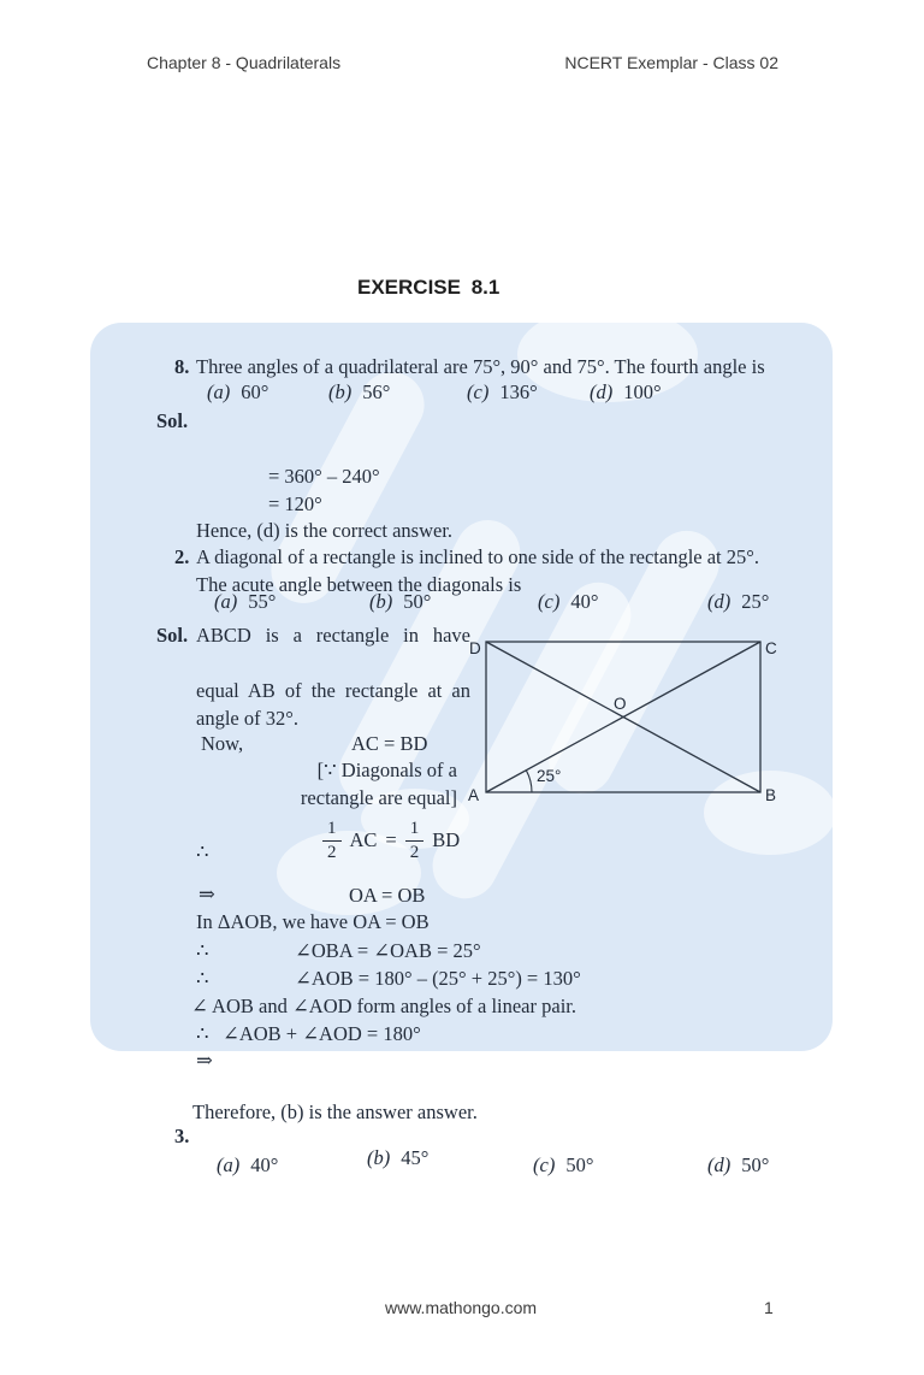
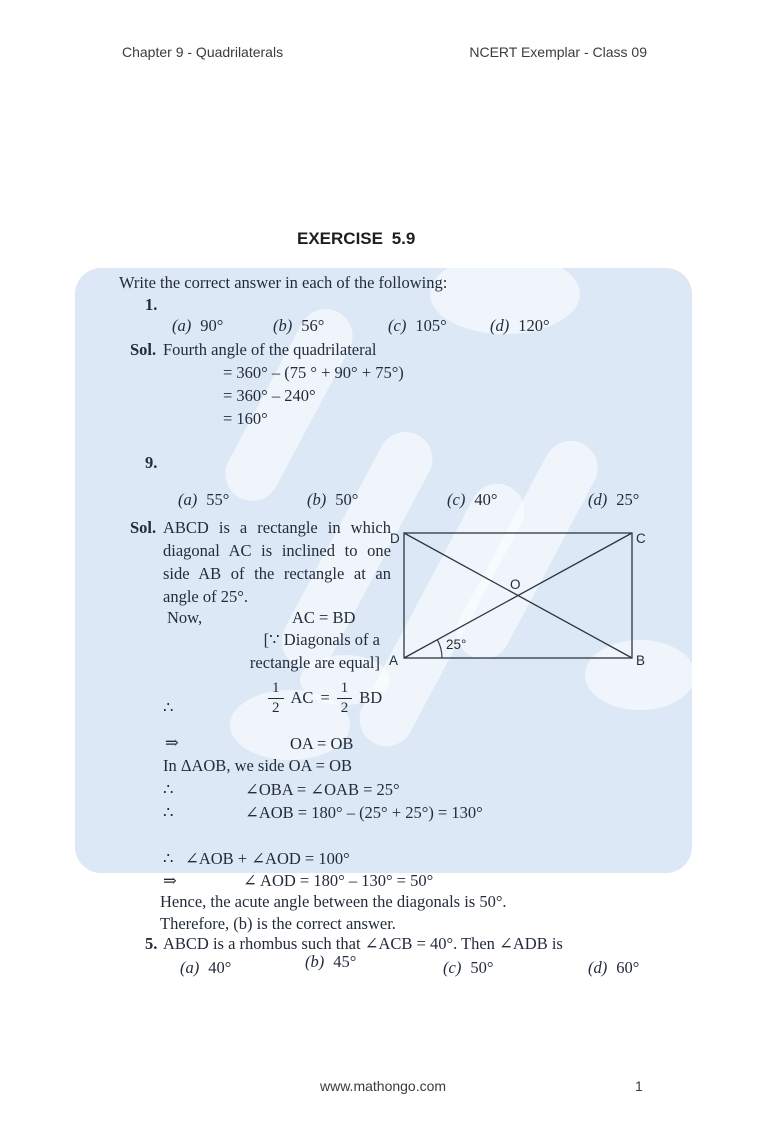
- Chapter 8 - Quadrilaterals
+ Chapter 9 - Quadrilaterals
- NCERT Exemplar - Class 02
+ NCERT Exemplar - Class 09
- EXERCISE 8.1
+ EXERCISE 5.9
+ Write the correct answer in each of the following:
- 8.
+ 1.
- Three angles of a quadrilateral are 75°, 90° and 75°. The fourth angle is
- (a) 60°
+ (a) 90°
  (b) 56°
- (c) 136°
+ (c) 105°
- (d) 100°
+ (d) 120°
  Sol.
+ Fourth angle of the quadrilateral
+ = 360° – (75 ° + 90° + 75°)
  = 360° – 240°
- = 120°
+ = 160°
- Hence, (d) is the correct answer.
- 2.
+ 9.
- A diagonal of a rectangle is inclined to one side of the rectangle at 25°.
- The acute angle between the diagonals is
  (a) 55°
  (b) 50°
  (c) 40°
  (d) 25°
  Sol.
- ABCD is a rectangle in have
+ ABCD is a rectangle in which
+ diagonal AC is inclined to one
- equal AB of the rectangle at an
+ side AB of the rectangle at an
- angle of 32°.
+ angle of 25°.
  Now,
  AC = BD
  [∵ Diagonals of a
  rectangle are equal]
  D
  C
  A
  B
  O
  25°
  ∴
  1
  2
  AC
  =
  1
  2
  BD
  ⇒
  OA = OB
- In ΔAOB, we have OA = OB
+ In ΔAOB, we side OA = OB
  ∴
  ∠OBA = ∠OAB = 25°
  ∴
  ∠AOB = 180° – (25° + 25°) = 130°
- ∠ AOB and ∠AOD form angles of a linear pair.
  ∴
- ∠AOB + ∠AOD = 180°
+ ∠AOB + ∠AOD = 100°
  ⇒
+ ∠ AOD = 180° – 130° = 50°
+ Hence, the acute angle between the diagonals is 50°.
- Therefore, (b) is the answer answer.
+ Therefore, (b) is the correct answer.
- 3.
+ 5.
+ ABCD is a rhombus such that ∠ACB = 40°. Then ∠ADB is
  (a) 40°
  (b) 45°
  (c) 50°
- (d) 50°
+ (d) 60°
  www.mathongo.com
  1
